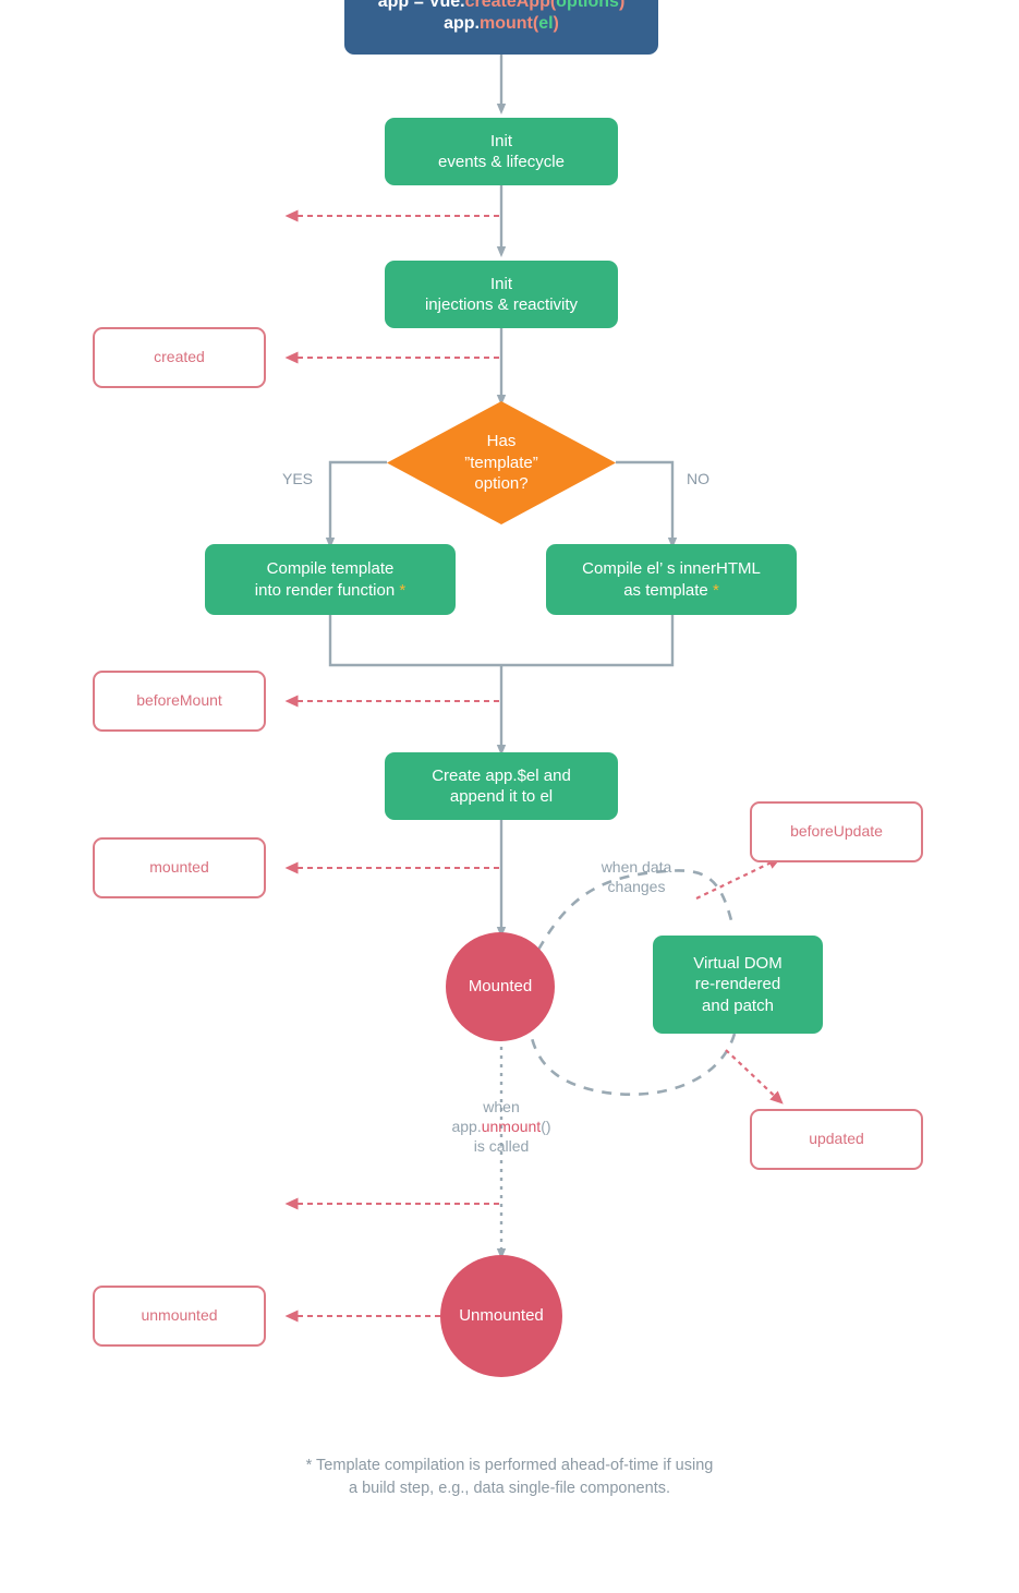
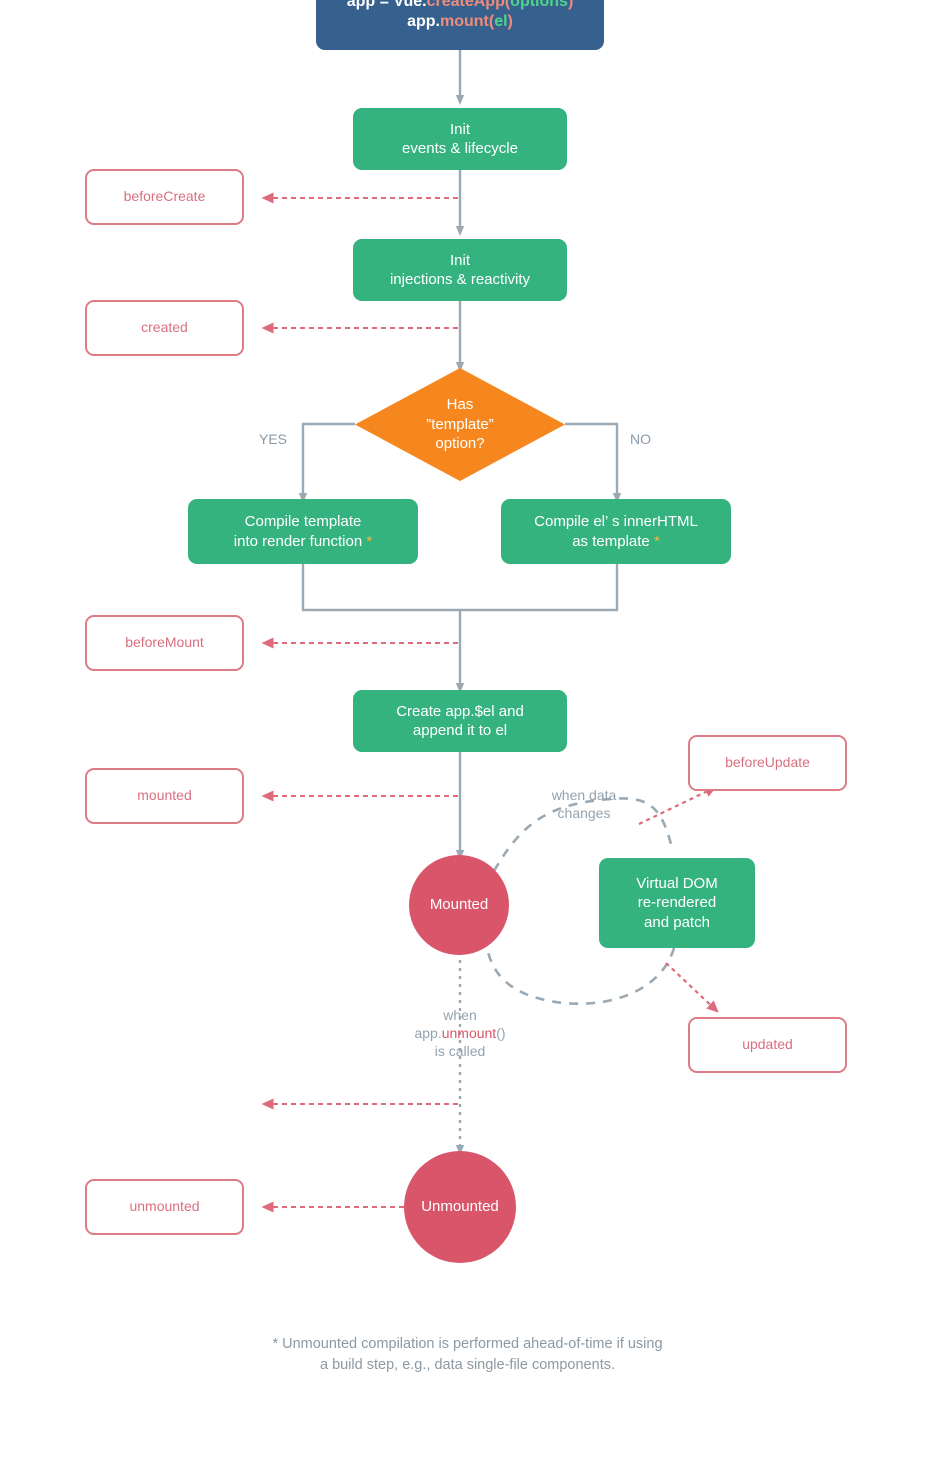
  app = Vue.createApp(options)
  app.mount(el)
  Init
  events & lifecycle
+ beforeCreate
  Init
  injections & reactivity
  created
  Has
  ”template”
  option?
  YES
  NO
  Compile template
  into render function *
  Compile el’ s innerHTML
  as template *
  beforeMount
  Create app.$el and
  append it to el
  mounted
  beforeUpdate
  when data
  changes
  Mounted
  Virtual DOM
  re-rendered
  and patch
  updated
  when
  app.unmount()
  is called
  Unmounted
  unmounted
- * Template compilation is performed ahead-of-time if using
+ * Unmounted compilation is performed ahead-of-time if using
  a build step, e.g., data single-file components.
